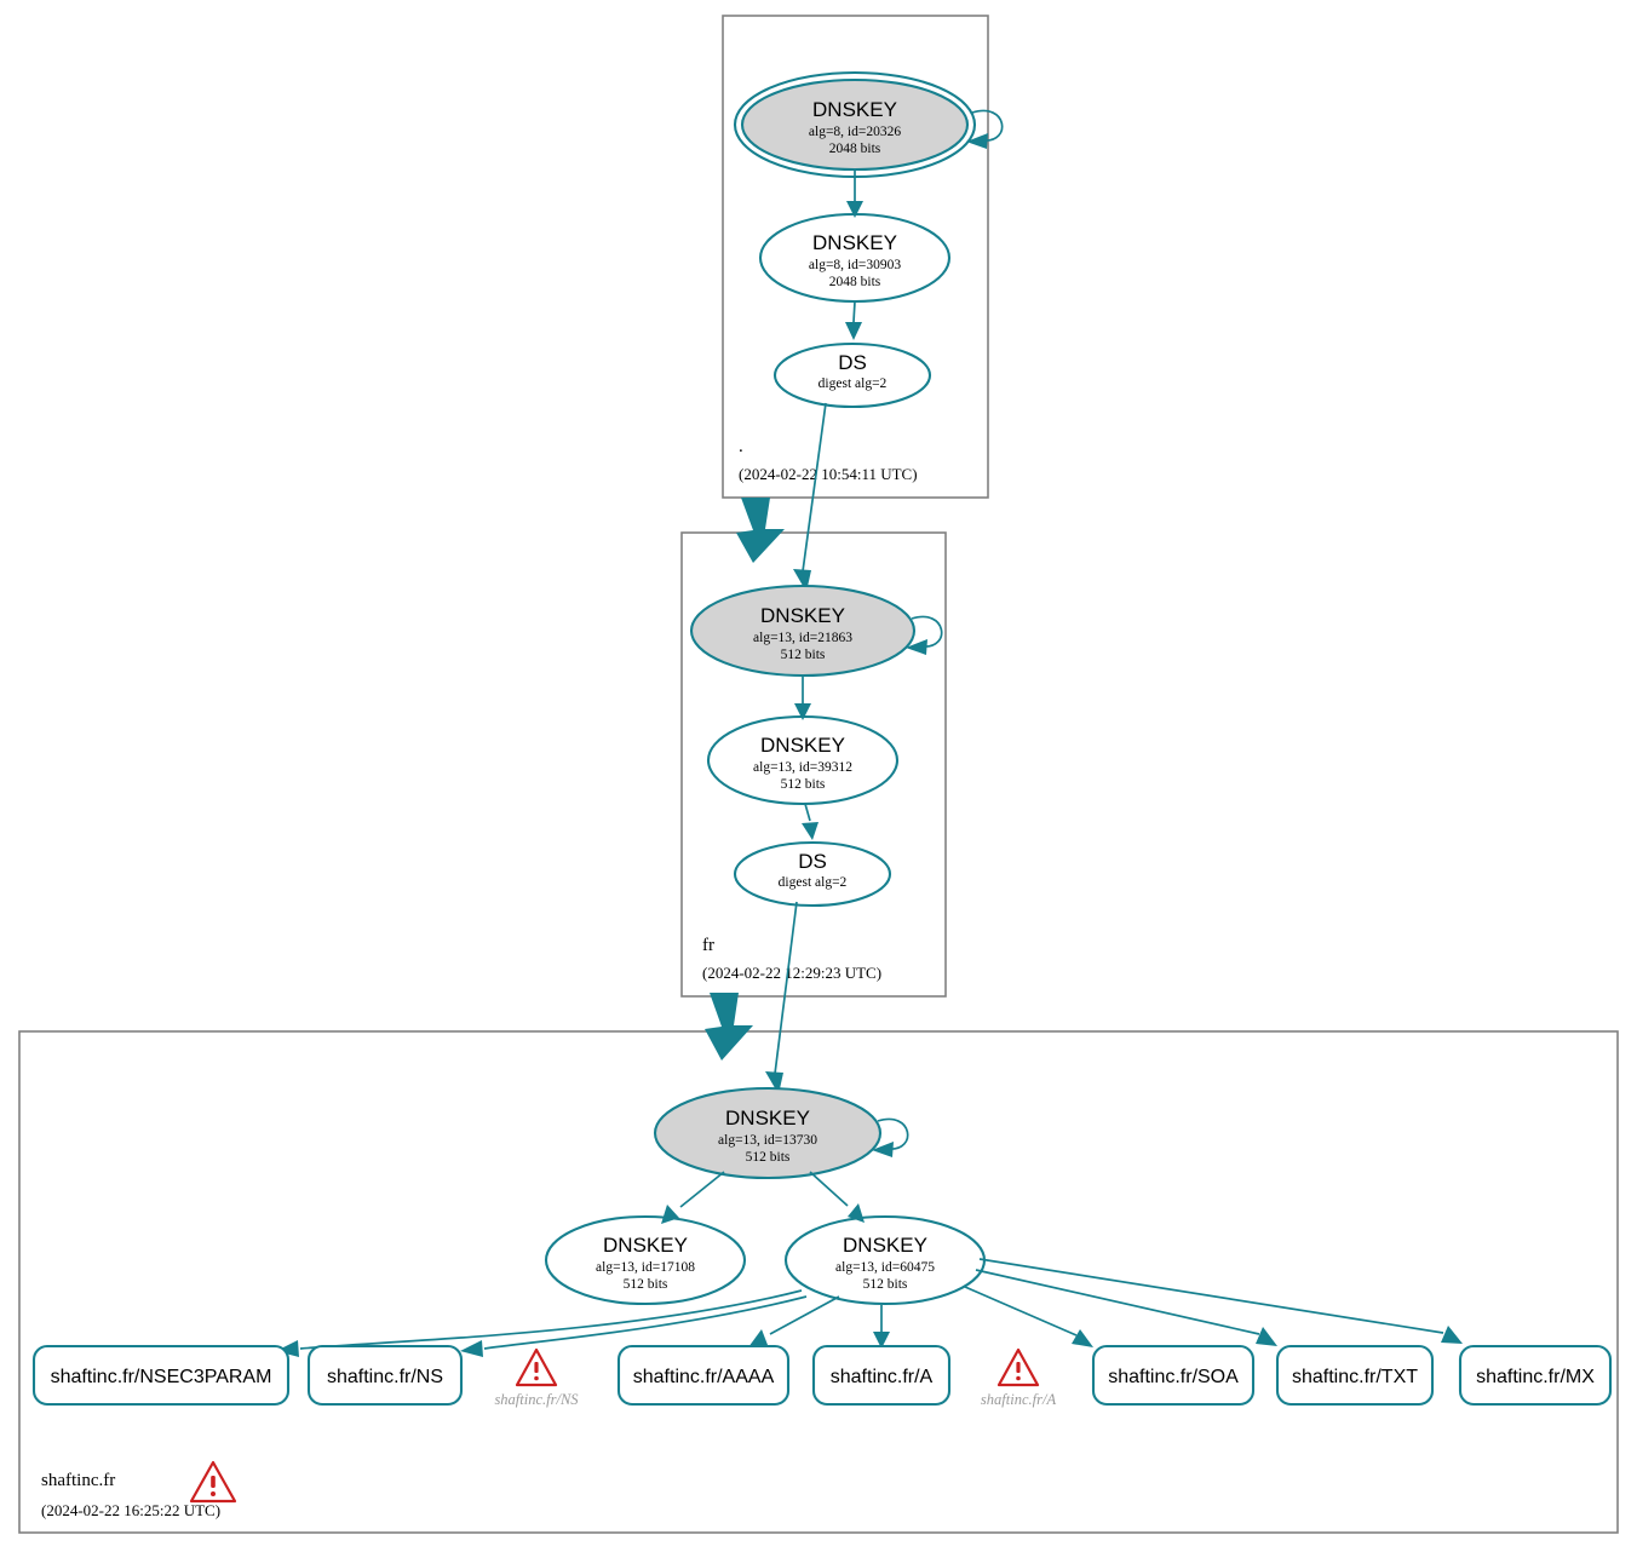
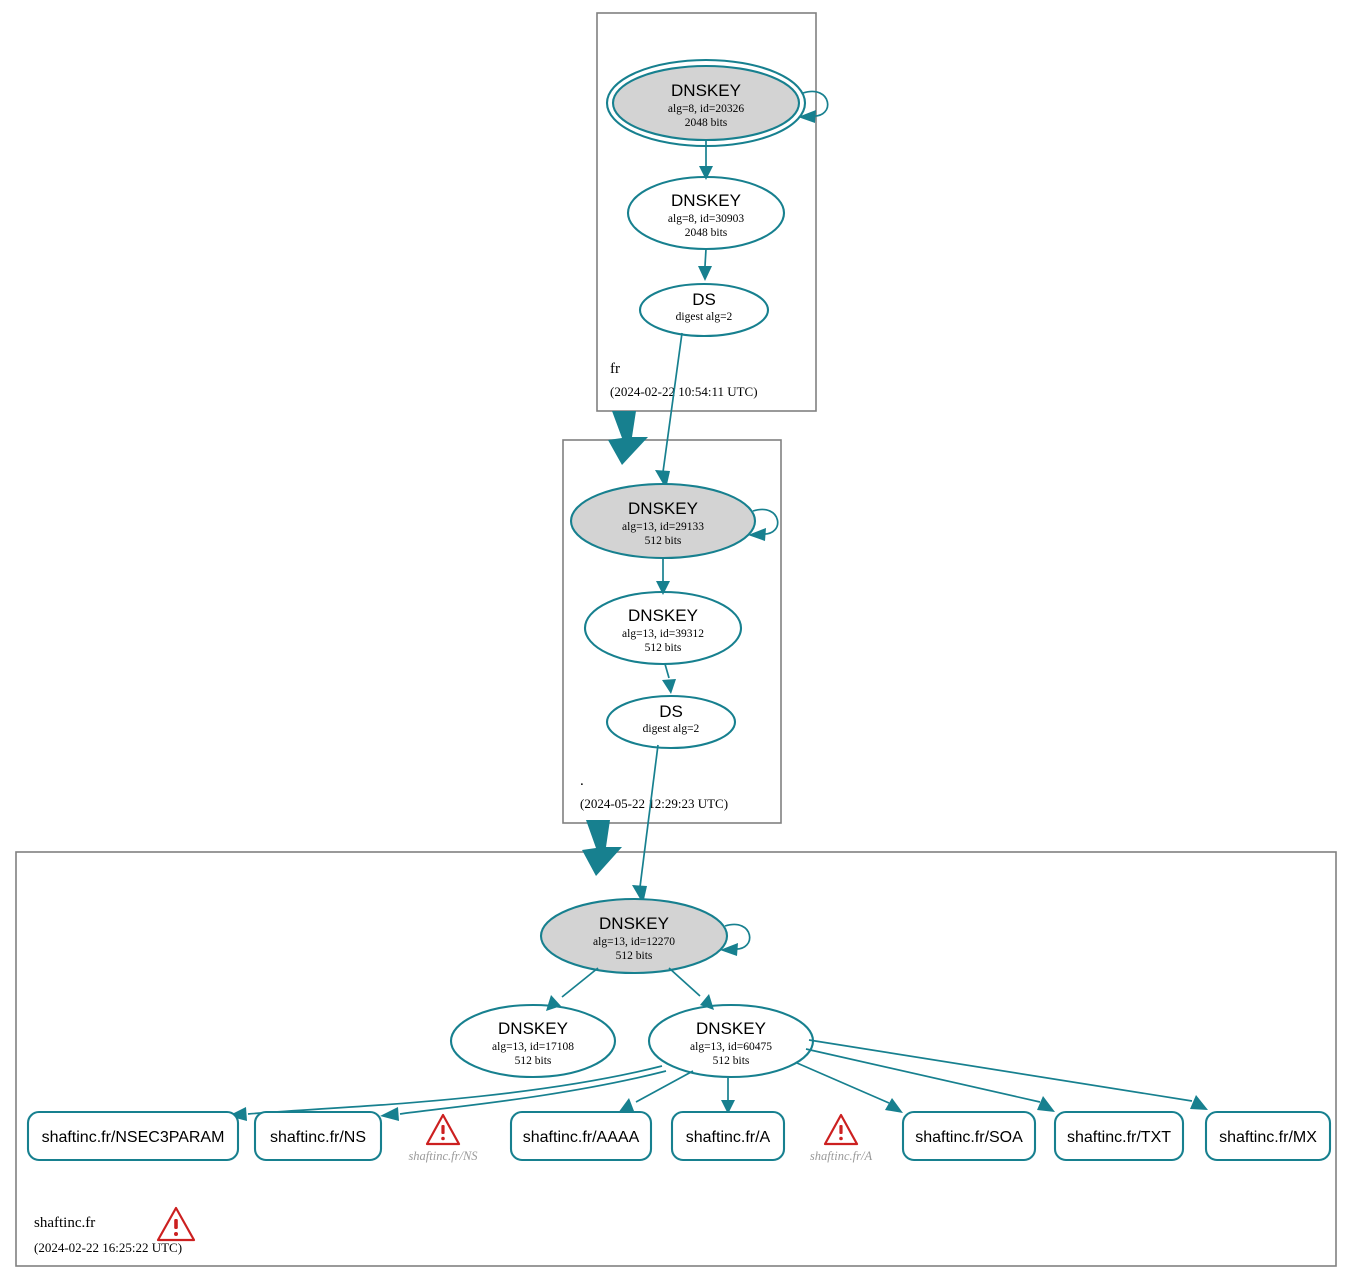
  DNSKEY
  alg=8, id=20326
  2048 bits
  DNSKEY
  alg=8, id=30903
  2048 bits
  DS
  digest alg=2
- .
+ fr
  (2024-02-22 10:54:11 UTC)
  DNSKEY
- alg=13, id=21863
+ alg=13, id=29133
  512 bits
  DNSKEY
  alg=13, id=39312
  512 bits
  DS
  digest alg=2
- fr
+ .
- (2024-02-22 12:29:23 UTC)
+ (2024-05-22 12:29:23 UTC)
  DNSKEY
- alg=13, id=13730
+ alg=13, id=12270
  512 bits
  DNSKEY
  alg=13, id=17108
  512 bits
  DNSKEY
  alg=13, id=60475
  512 bits
  shaftinc.fr/NSEC3PARAM
  shaftinc.fr/NS
  shaftinc.fr/AAAA
  shaftinc.fr/A
  shaftinc.fr/SOA
  shaftinc.fr/TXT
  shaftinc.fr/MX
  shaftinc.fr/NS
  shaftinc.fr/A
  shaftinc.fr
  (2024-02-22 16:25:22 UTC)
